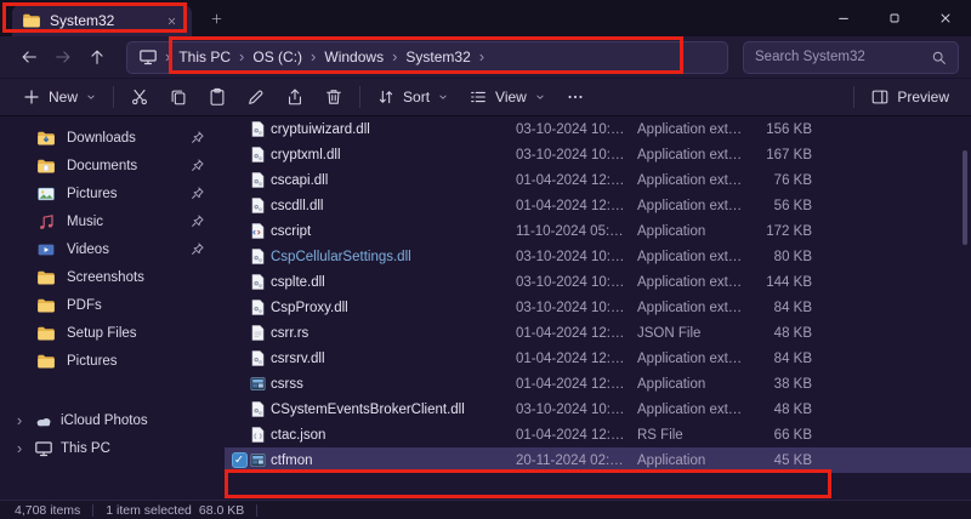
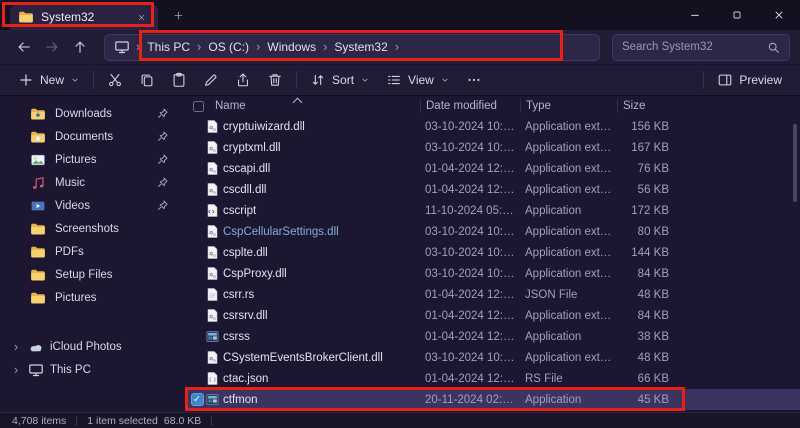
  System32
  › This PC › OS (C:) › Windows › System32 ›
  Search System32
  New
  Sort
  View
  Preview
  Downloads
  Documents
  Pictures
  Music
  Videos
  Screenshots
  PDFs
  Setup Files
  Pictures
  ›
  iCloud Photos
  ›
  This PC
+ Name
+ Date modified
+ Type
+ Size
  cryptuiwizard.dll
  03-10-2024 10:23
  Application extens
  156 KB
  cryptxml.dll
  03-10-2024 10:23
  Application extens
  167 KB
  cscapi.dll
  01-04-2024 12:52
  Application extens
  76 KB
  cscdll.dll
  01-04-2024 12:52
  Application extens
  56 KB
  cscript
  11-10-2024 05:28
  Application
  172 KB
  CspCellularSettings.dll
  03-10-2024 10:23
  Application extens
  80 KB
  csplte.dll
  03-10-2024 10:23
  Application extens
  144 KB
  CspProxy.dll
  03-10-2024 10:23
  Application extens
  84 KB
  csrr.rs
  01-04-2024 12:52
  JSON File
  48 KB
  csrsrv.dll
  01-04-2024 12:52
  Application extens
  84 KB
  csrss
  01-04-2024 12:52
  Application
  38 KB
  CSystemEventsBrokerClient.dll
  03-10-2024 10:23
  Application extens
  48 KB
  ctac.json
  01-04-2024 12:52
  RS File
  66 KB
  ✓
  ctfmon
  20-11-2024 02:16
  Application
  45 KB
  4,708 items
  1 item selected
  68.0 KB
